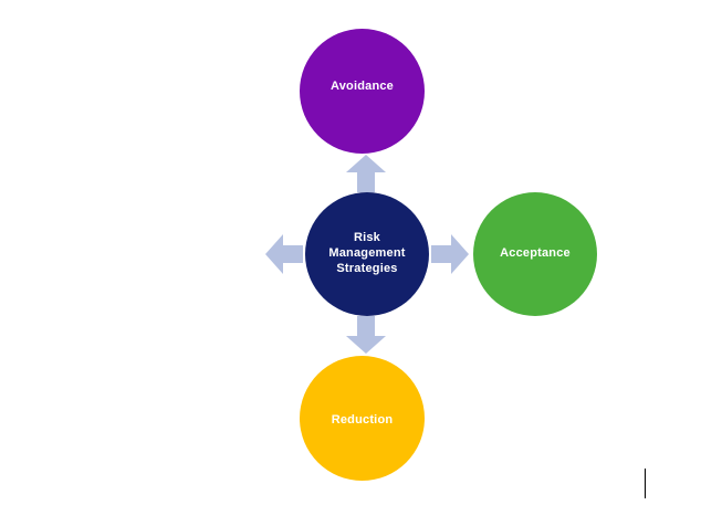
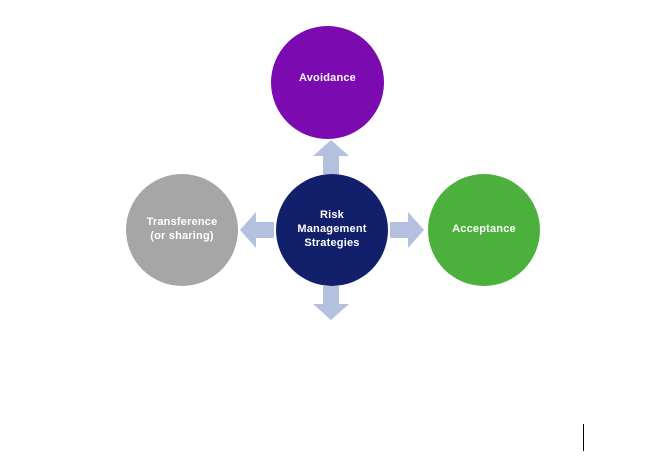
  Avoidance
+ Transference
+ (or sharing)
  Risk
  Management
  Strategies
  Acceptance
- Reduction
